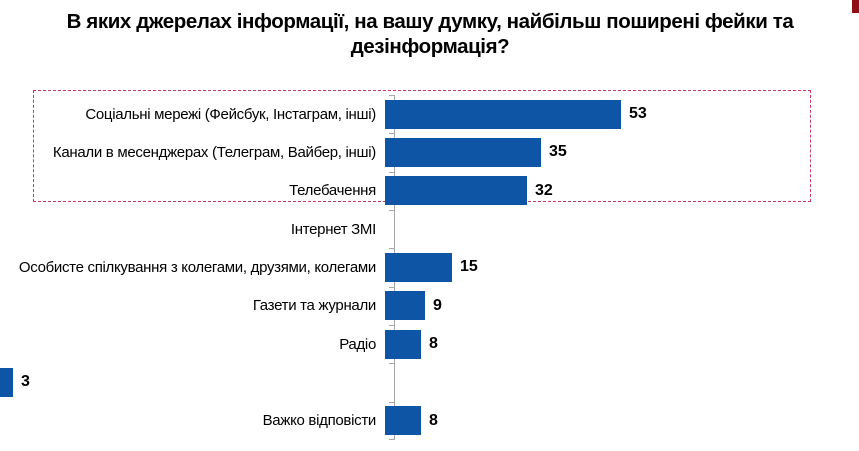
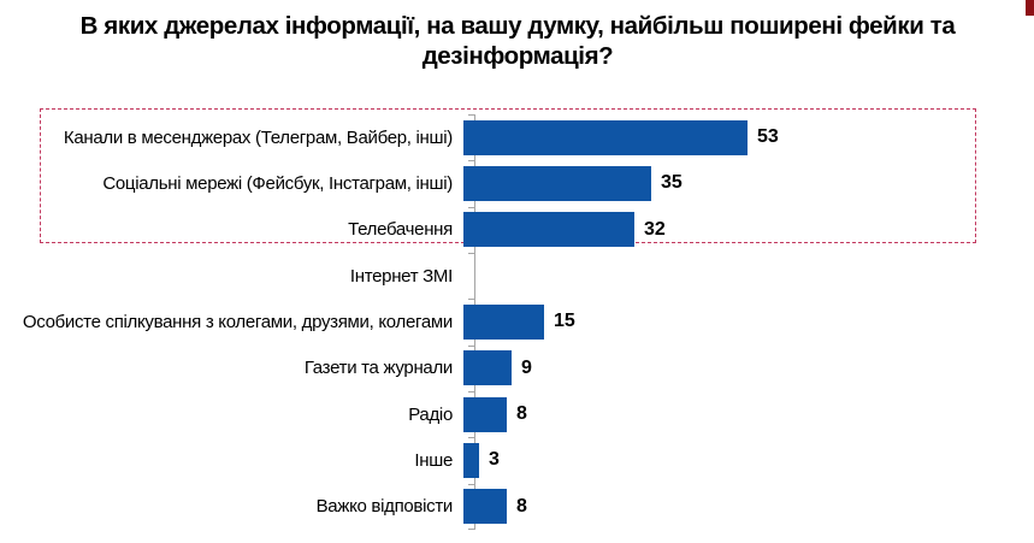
  В яких джерелах інформації, на вашу думку, найбільш поширені фейки та дезінформація?
- Соціальні мережі (Фейсбук, Інстаграм, інші)
+ Канали в месенджерах (Телеграм, Вайбер, інші)
  53
- Канали в месенджерах (Телеграм, Вайбер, інші)
+ Соціальні мережі (Фейсбук, Інстаграм, інші)
  35
  Телебачення
  32
  Інтернет ЗМІ
  Особисте спілкування з колегами, друзями, колегами
  15
  Газети та журнали
  9
  Радіо
  8
+ Інше
  3
  Важко відповісти
  8
